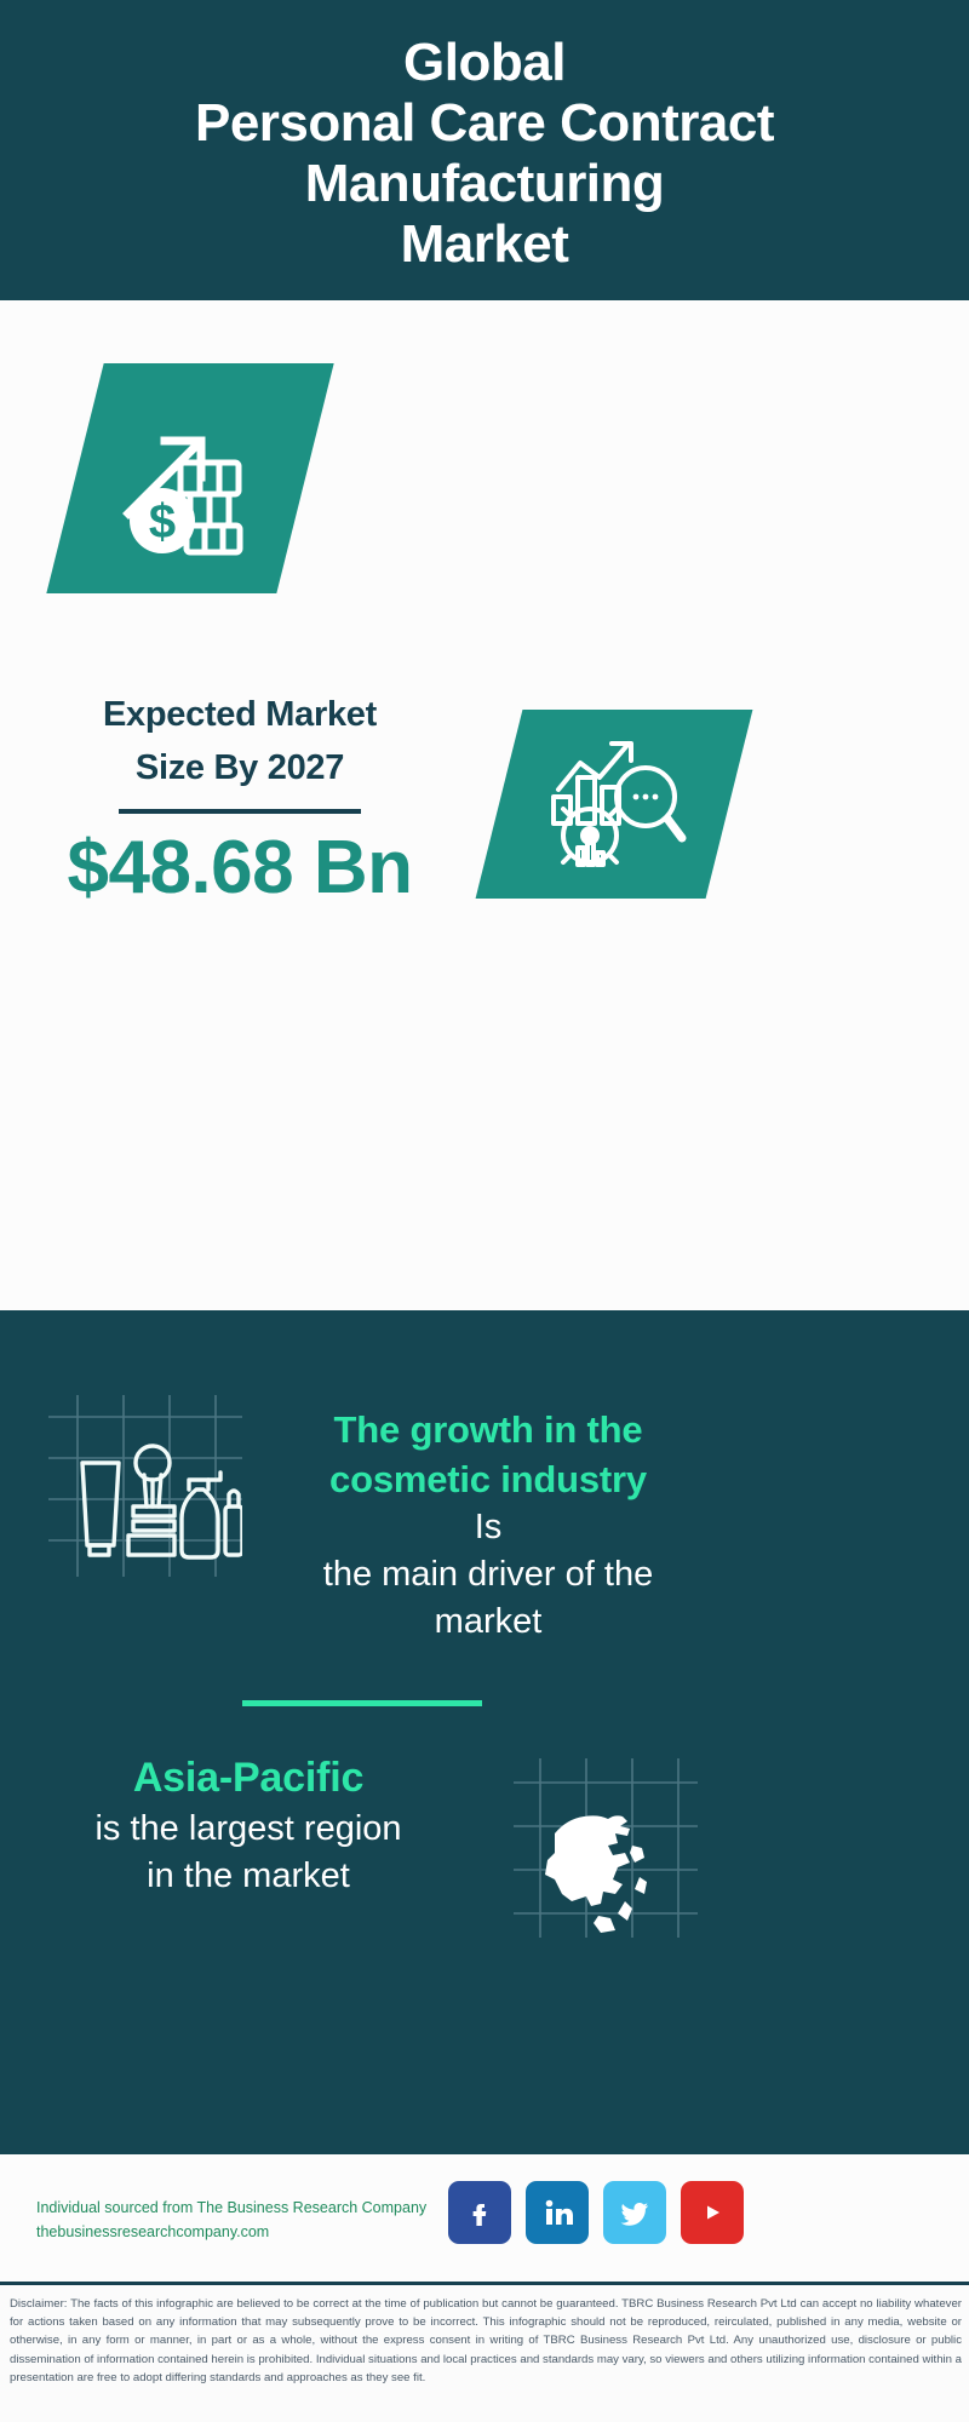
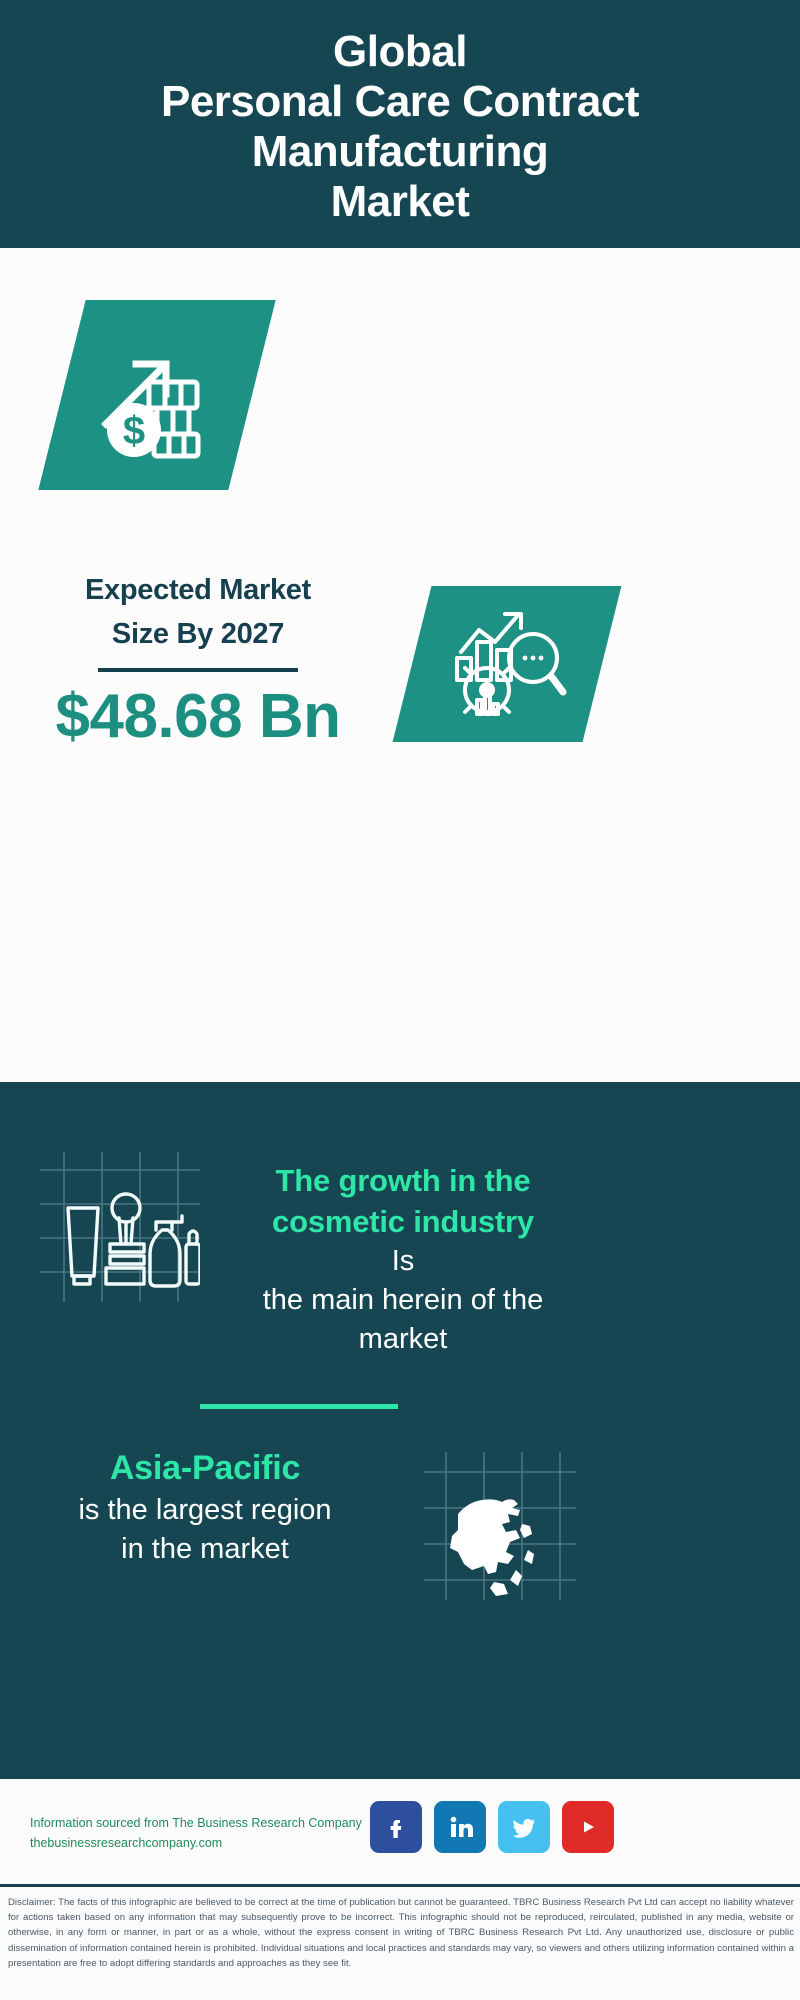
  Global
  Personal Care Contract
  Manufacturing
  Market
  Expected Market
  Size By 2027
  $48.68 Bn
  The growth in the
  cosmetic industry
  Is
- the main driver of the
+ the main herein of the
  market
  Asia-Pacific
  is the largest region
  in the market
- Individual sourced from The Business Research Company
+ Information sourced from The Business Research Company
  thebusinessresearchcompany.com
  Disclaimer: The facts of this infographic are believed to be correct at the time of publication but cannot be guaranteed. TBRC Business Research Pvt Ltd can accept no liability whatever for actions taken based on any information that may subsequently prove to be incorrect. This infographic should not be reproduced, reirculated, published in any media, website or otherwise, in any form or manner, in part or as a whole, without the express consent in writing of TBRC Business Research Pvt Ltd. Any unauthorized use, disclosure or public dissemination of information contained herein is prohibited. Individual situations and local practices and standards may vary, so viewers and others utilizing information contained within a presentation are free to adopt differing standards and approaches as they see fit.
